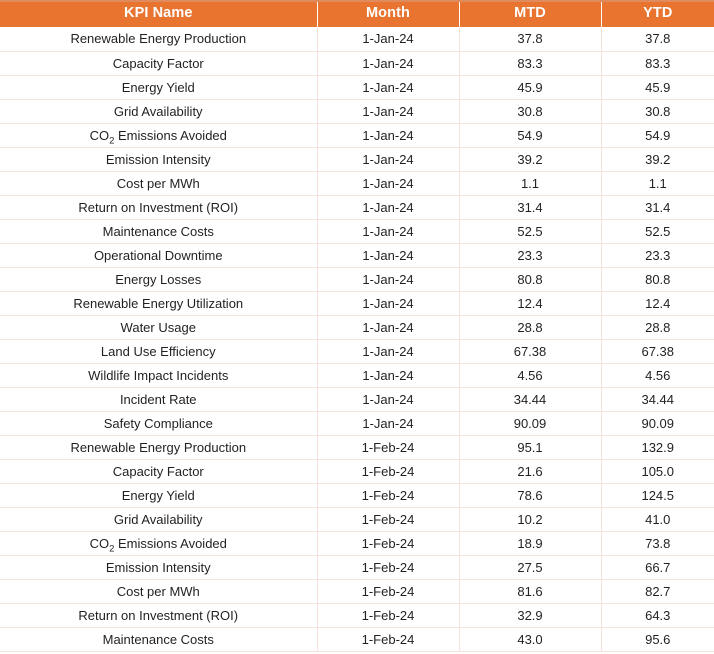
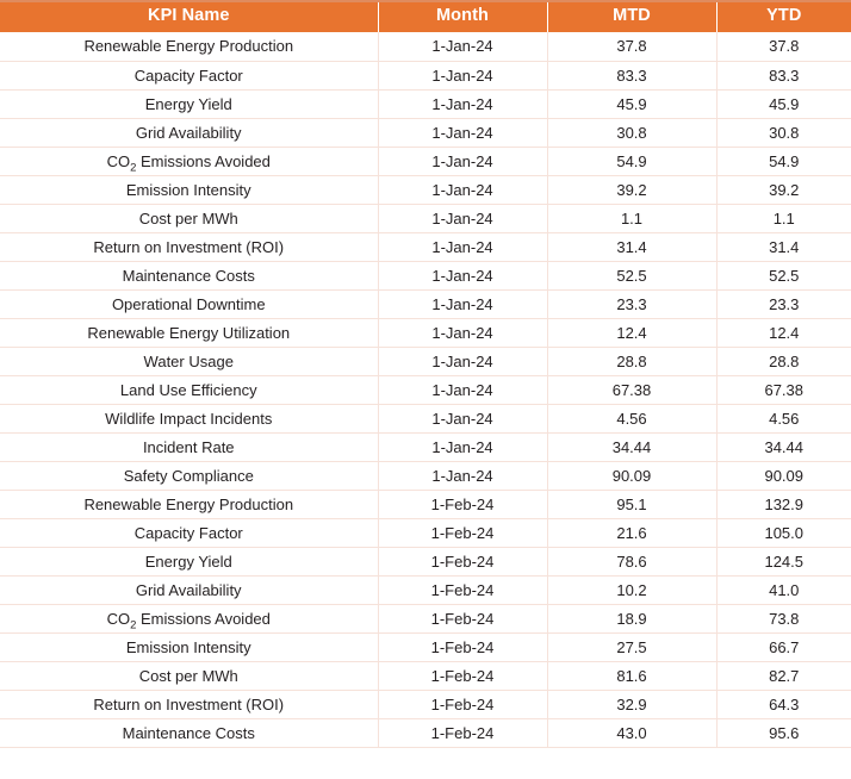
  KPI Name	Month	MTD	YTD
  Renewable Energy Production	1-Jan-24	37.8	37.8
  Capacity Factor	1-Jan-24	83.3	83.3
  Energy Yield	1-Jan-24	45.9	45.9
  Grid Availability	1-Jan-24	30.8	30.8
  CO2 Emissions Avoided	1-Jan-24	54.9	54.9
  Emission Intensity	1-Jan-24	39.2	39.2
  Cost per MWh	1-Jan-24	1.1	1.1
  Return on Investment (ROI)	1-Jan-24	31.4	31.4
  Maintenance Costs	1-Jan-24	52.5	52.5
  Operational Downtime	1-Jan-24	23.3	23.3
- Energy Losses	1-Jan-24	80.8	80.8
  Renewable Energy Utilization	1-Jan-24	12.4	12.4
  Water Usage	1-Jan-24	28.8	28.8
  Land Use Efficiency	1-Jan-24	67.38	67.38
  Wildlife Impact Incidents	1-Jan-24	4.56	4.56
  Incident Rate	1-Jan-24	34.44	34.44
  Safety Compliance	1-Jan-24	90.09	90.09
  Renewable Energy Production	1-Feb-24	95.1	132.9
  Capacity Factor	1-Feb-24	21.6	105.0
  Energy Yield	1-Feb-24	78.6	124.5
  Grid Availability	1-Feb-24	10.2	41.0
  CO2 Emissions Avoided	1-Feb-24	18.9	73.8
  Emission Intensity	1-Feb-24	27.5	66.7
  Cost per MWh	1-Feb-24	81.6	82.7
  Return on Investment (ROI)	1-Feb-24	32.9	64.3
  Maintenance Costs	1-Feb-24	43.0	95.6
